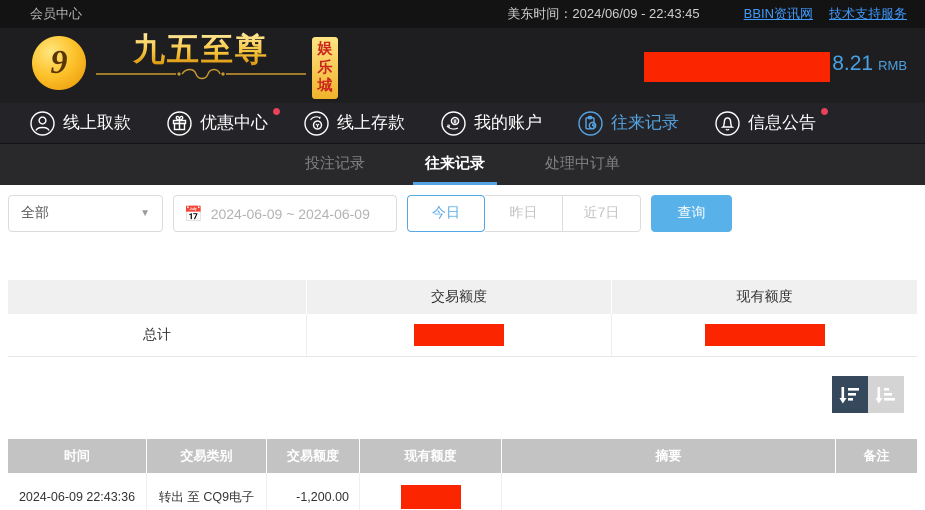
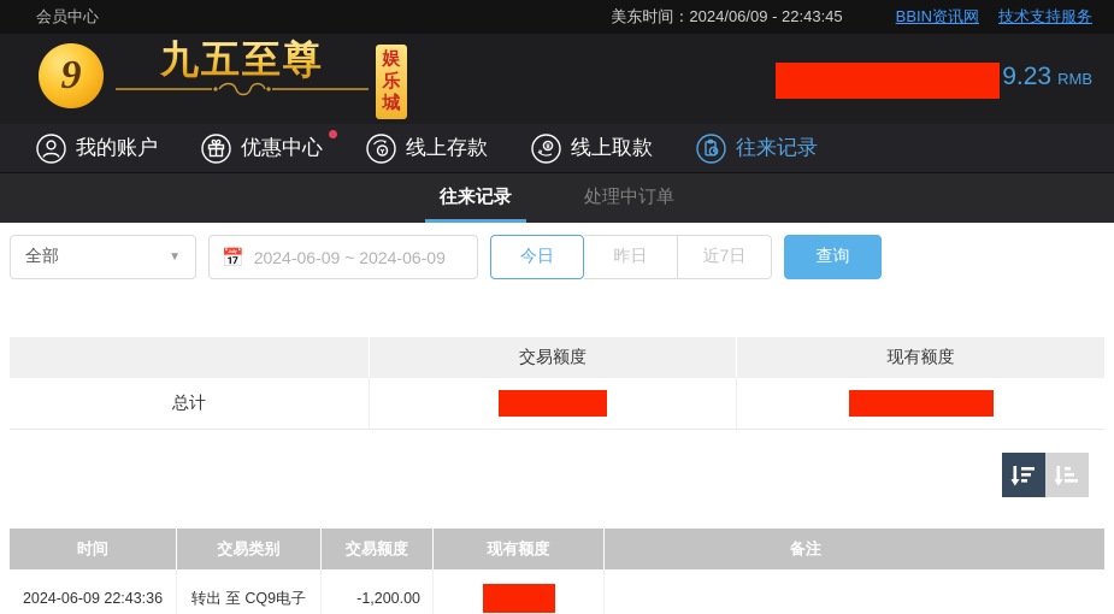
  会员中心
  美东时间：2024/06/09 - 22:43:45
  BBIN资讯网
  技术支持服务
  9
  九五至尊
  娱
  乐
  城
- 8.21
+ 9.23
  RMB
- 线上取款
+ 我的账户
  优惠中心
  线上存款
- 我的账户
+ 线上取款
  往来记录
- 信息公告
- 投注记录
  往来记录
  处理中订单
  全部
  ▼
  📅
  2024-06-09 ~ 2024-06-09
  今日
  昨日
  近7日
  查询
  交易额度
  现有额度
  总计
  时间
  交易类别
  交易额度
  现有额度
- 摘要
  备注
  2024-06-09 22:43:36
  转出 至 CQ9电子
  -1,200.00
